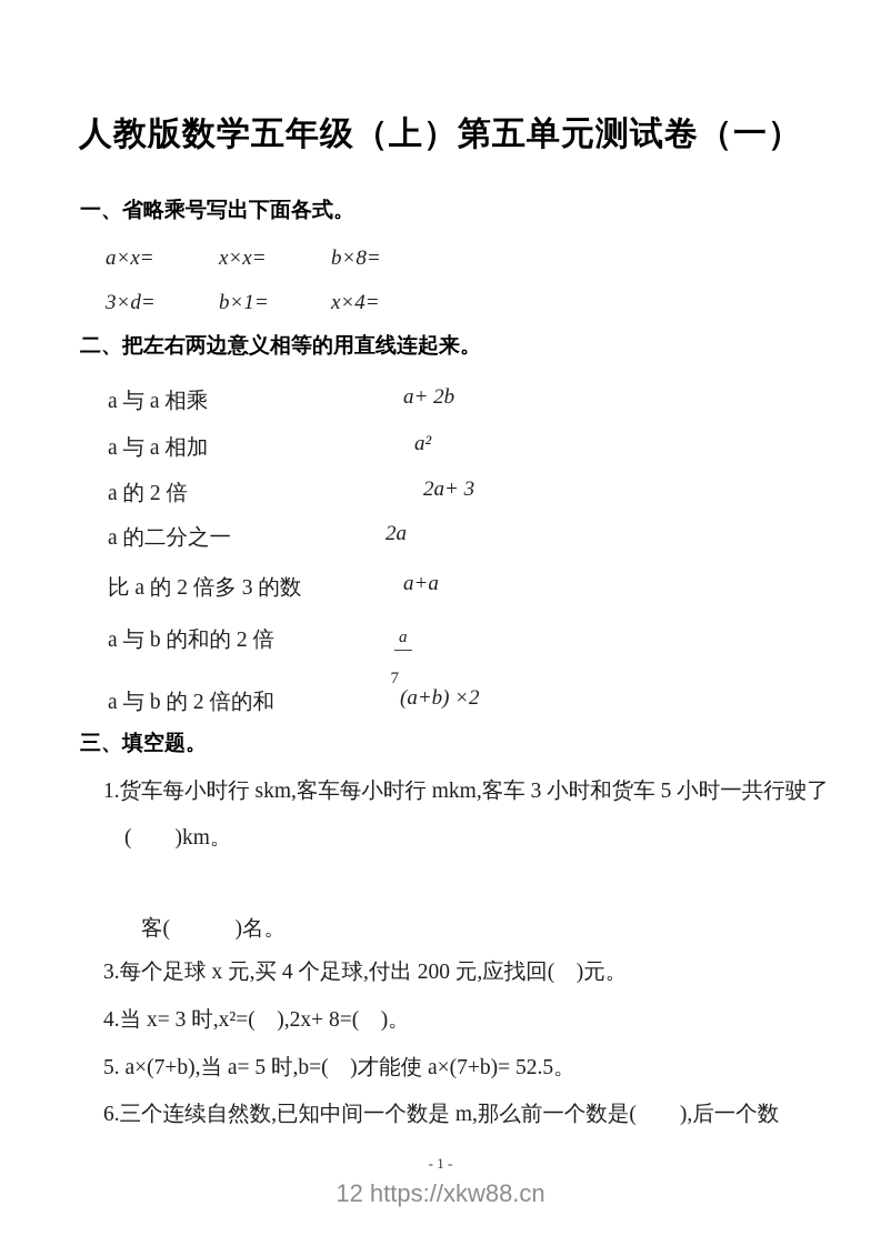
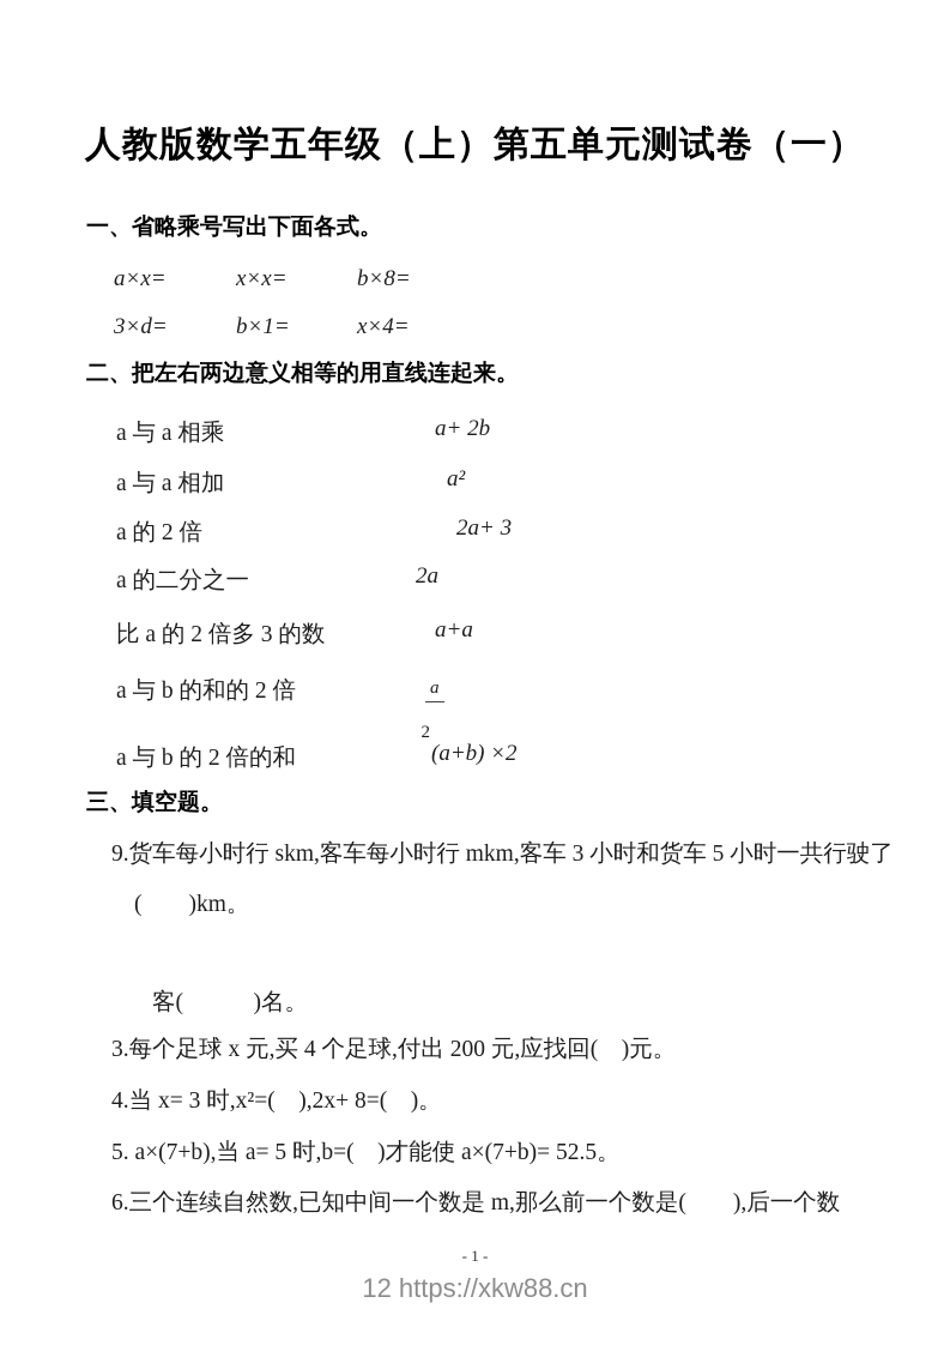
  人教版数学五年级（上）第五单元测试卷（一）
  一、省略乘号写出下面各式。
  a×x=
  x×x=
  b×8=
  3×d=
  b×1=
  x×4=
  二、把左右两边意义相等的用直线连起来。
  a 与 a 相乘
  a 与 a 相加
  a 的 2 倍
  a 的二分之一
  比 a 的 2 倍多 3 的数
  a 与 b 的和的 2 倍
  a 与 b 的 2 倍的和
  a+ 2b
  a²
  2a+ 3
  2a
  a+a
  a
- 7
+ 2
  (a+b) ×2
  三、填空题。
- 1.货车每小时行 skm,客车每小时行 mkm,客车 3 小时和货车 5 小时一共行驶了
+ 9.货车每小时行 skm,客车每小时行 mkm,客车 3 小时和货车 5 小时一共行驶了
  ( )km。
  客( )名。
  3.每个足球 x 元,买 4 个足球,付出 200 元,应找回( )元。
  4.当 x= 3 时,x²=( ),2x+ 8=( )。
  5. a×(7+b),当 a= 5 时,b=( )才能使 a×(7+b)= 52.5。
  6.三个连续自然数,已知中间一个数是 m,那么前一个数是( ),后一个数
  - 1 -
  12 https://xkw88.cn
